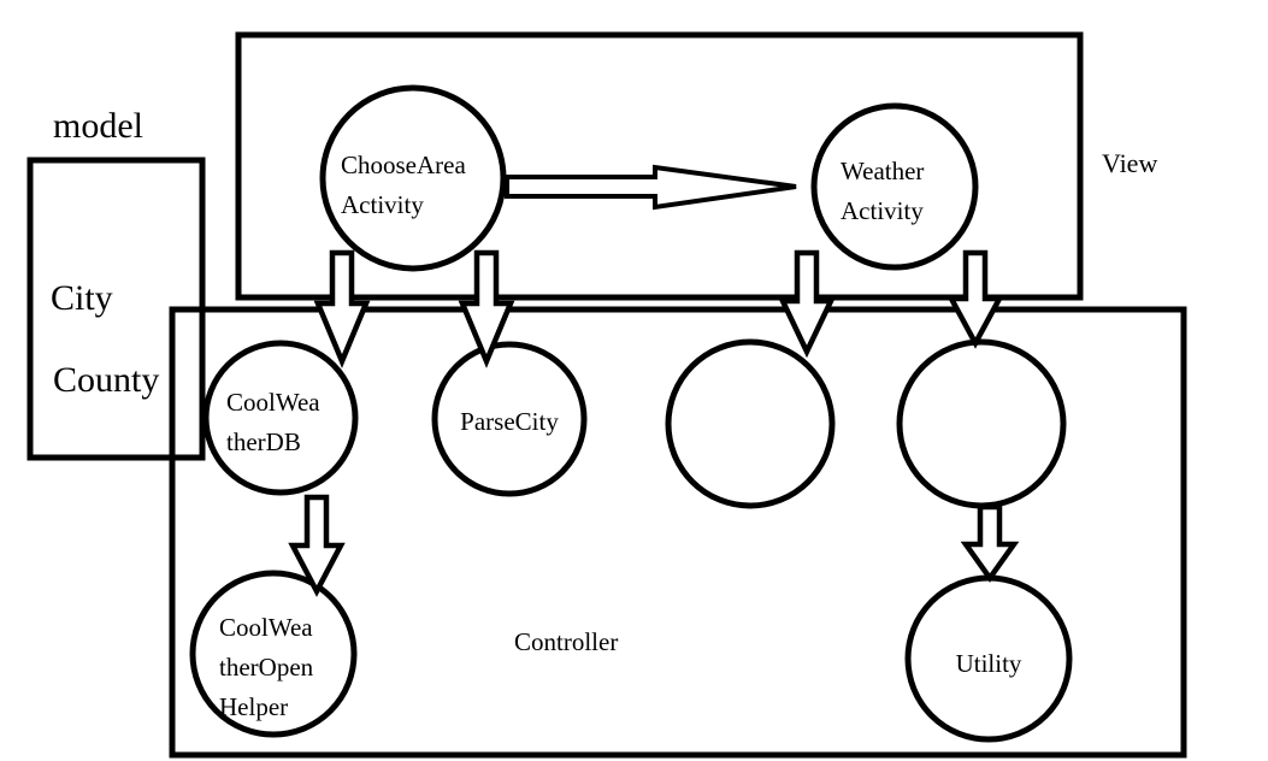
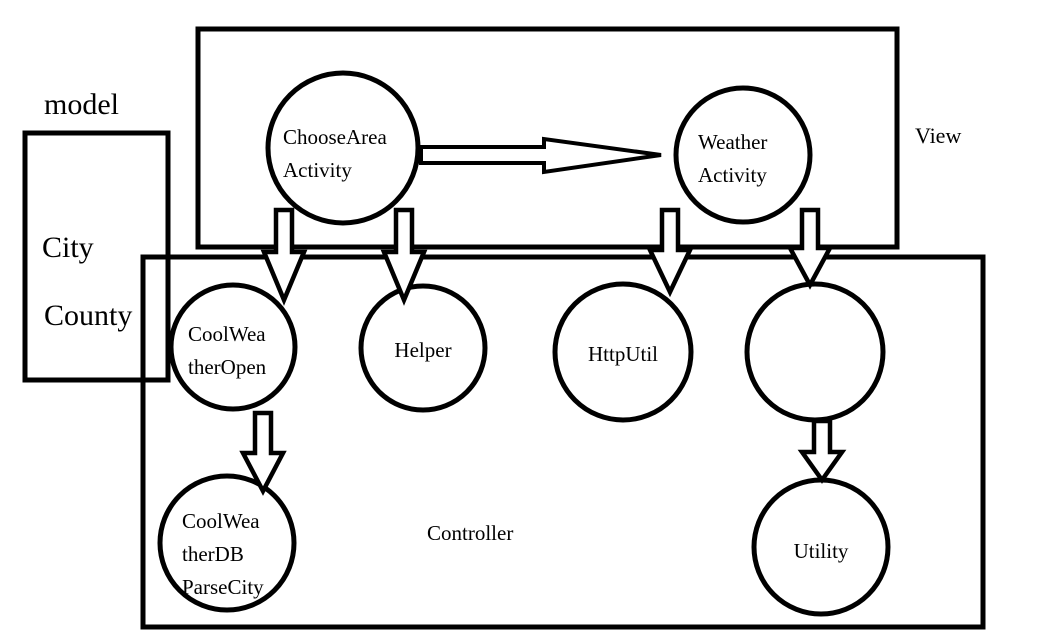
  model
  View
  Controller
  City
  County
  ChooseArea
  Activity
  Weather
  Activity
  CoolWea
- therDB
+ therOpen
- ParseCity
+ Helper
+ HttpUtil
  CoolWea
- therOpen
+ therDB
- Helper
+ ParseCity
  Utility
